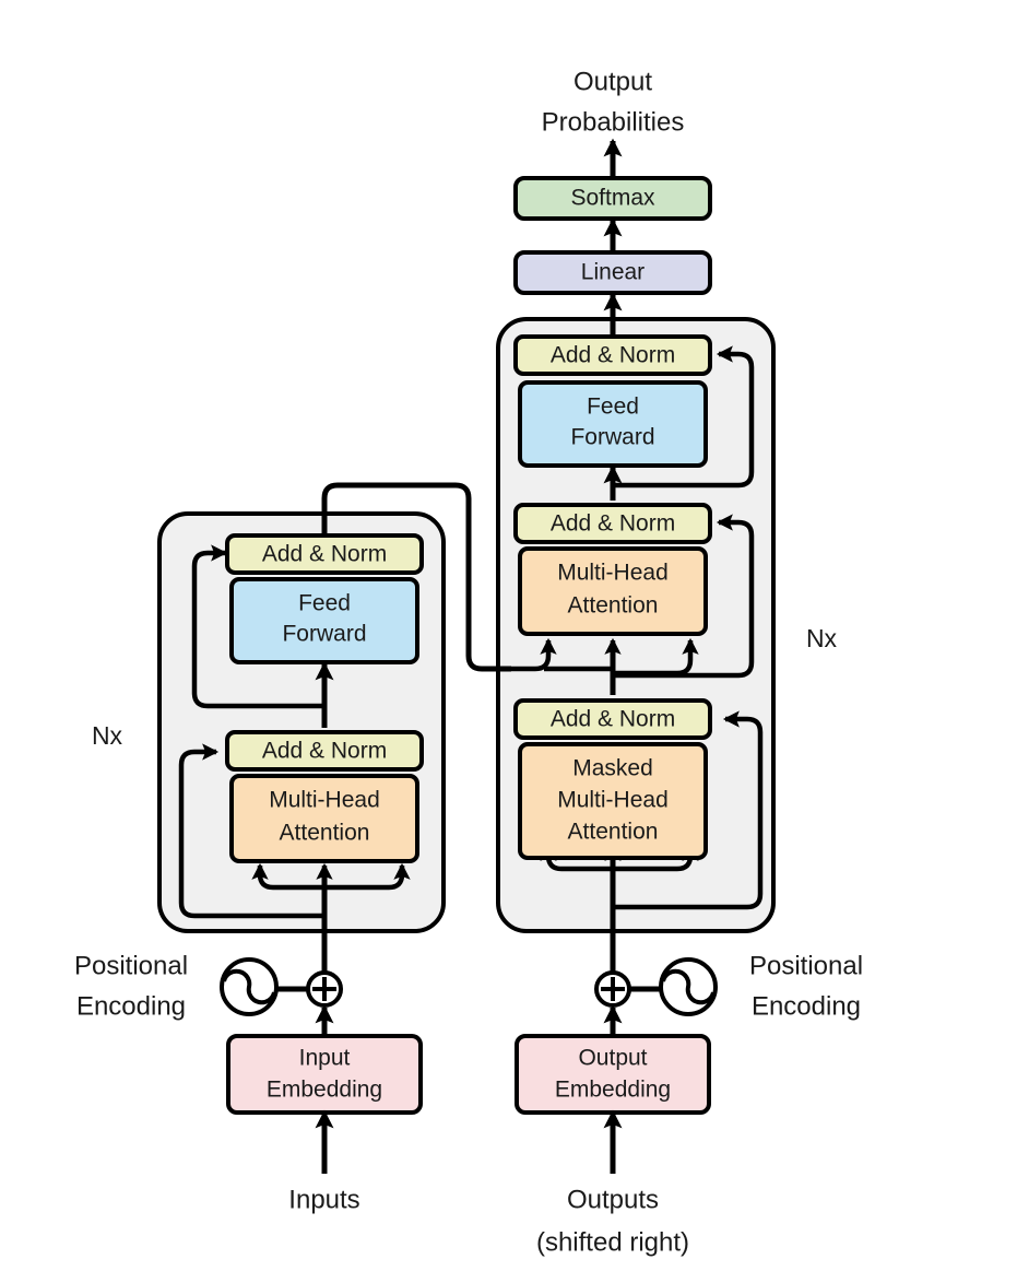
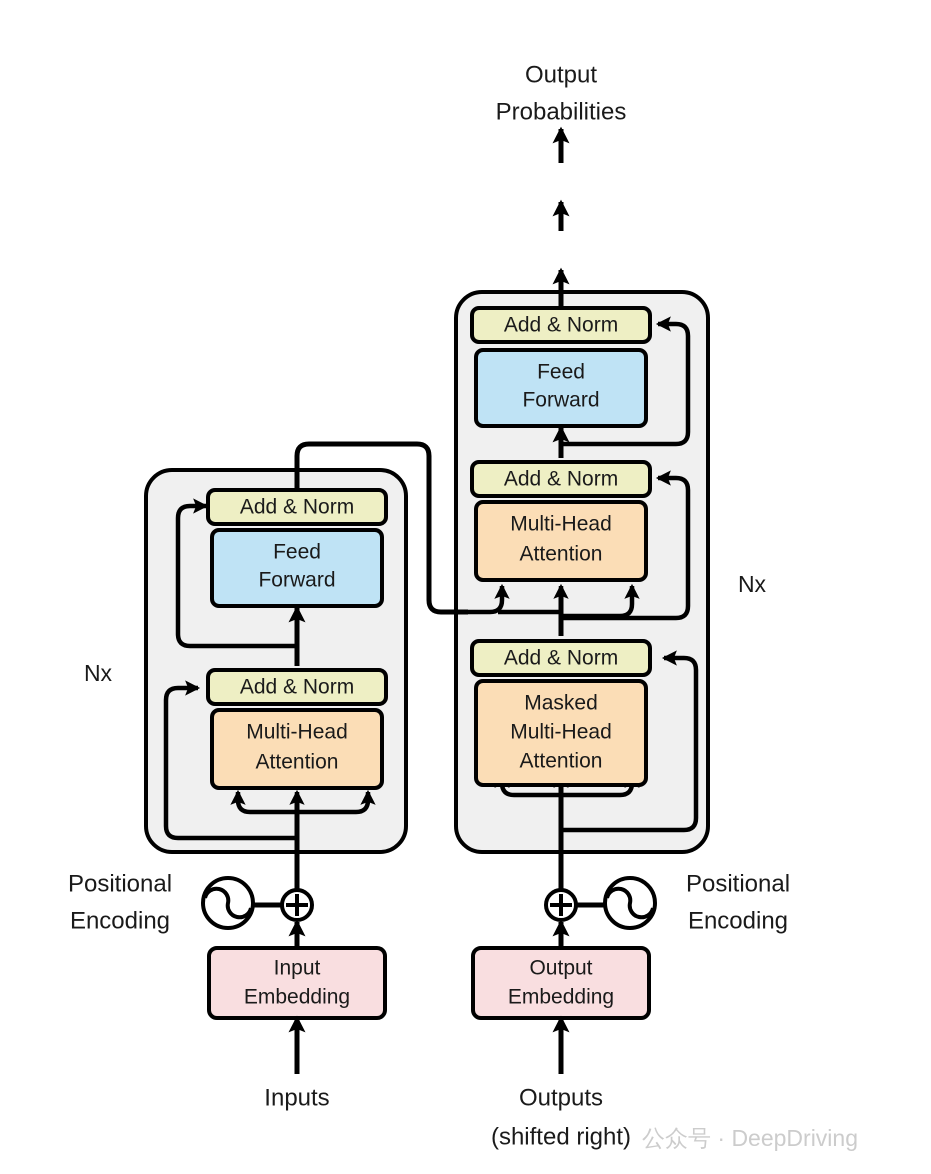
  Add & Norm
  Feed
  Forward
  Add & Norm
  Multi-Head
  Attention
  Nx
  Add & Norm
  Feed
  Forward
  Add & Norm
  Multi-Head
  Attention
  Add & Norm
  Masked
  Multi-Head
  Attention
  Nx
- Linear
- Softmax
  Output
  Probabilities
  Input
  Embedding
  Output
  Embedding
  Positional
  Encoding
  Positional
  Encoding
  Inputs
  Outputs
  (shifted right)
+ 公众号 · DeepDriving
